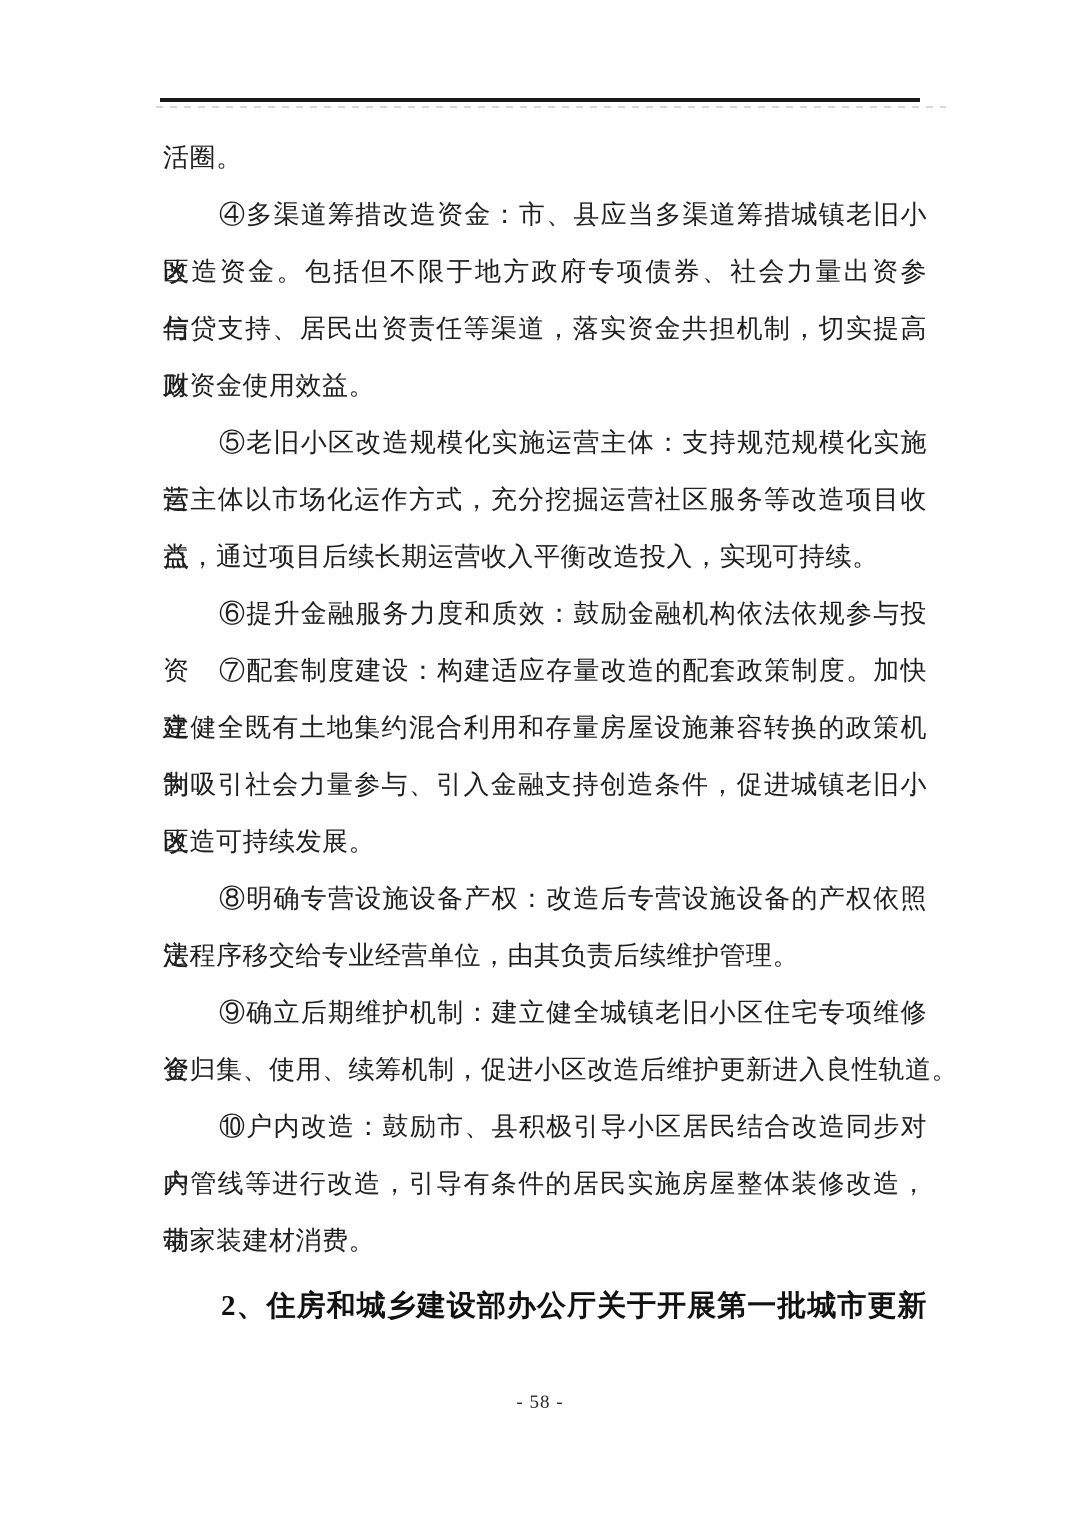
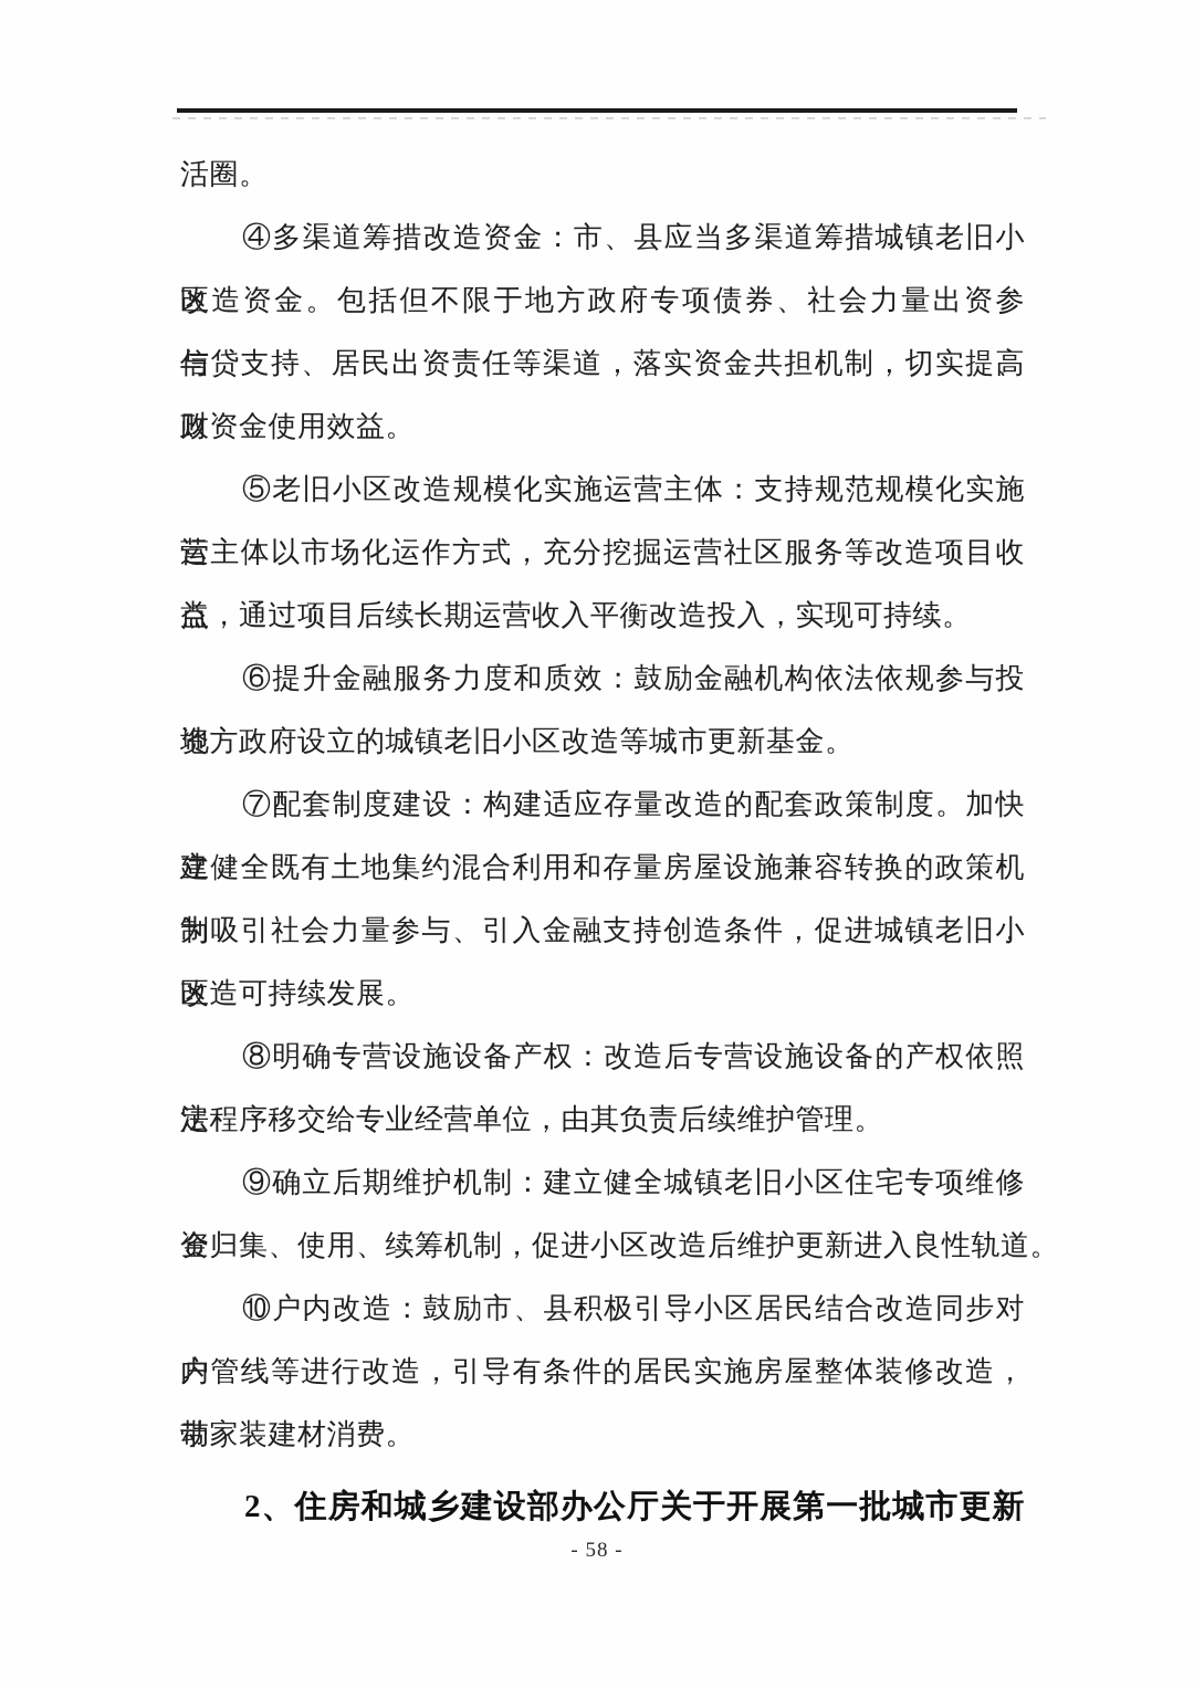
  活圈。
  ④多渠道筹措改造资金：市、县应当多渠道筹措城镇老旧小区
  改造资金。包括但不限于地方政府专项债券、社会力量出资参与、
  信贷支持、居民出资责任等渠道，落实资金共担机制，切实提高财
  政资金使用效益。
  ⑤老旧小区改造规模化实施运营主体：支持规范规模化实施运
  营主体以市场化运作方式，充分挖掘运营社区服务等改造项目收益
  点，通过项目后续长期运营收入平衡改造投入，实现可持续。
  ⑥提升金融服务力度和质效：鼓励金融机构依法依规参与投资
+ 地方政府设立的城镇老旧小区改造等城市更新基金。
  ⑦配套制度建设：构建适应存量改造的配套政策制度。加快建
  立健全既有土地集约混合利用和存量房屋设施兼容转换的政策机制，
  为吸引社会力量参与、引入金融支持创造条件，促进城镇老旧小区
  改造可持续发展。
  ⑧明确专营设施设备产权：改造后专营设施设备的产权依照法
  定程序移交给专业经营单位，由其负责后续维护管理。
  ⑨确立后期维护机制：建立健全城镇老旧小区住宅专项维修资
  金归集、使用、续筹机制，促进小区改造后维护更新进入良性轨道。
  ⑩户内改造：鼓励市、县积极引导小区居民结合改造同步对户
  内管线等进行改造，引导有条件的居民实施房屋整体装修改造，带
  动家装建材消费。
  2、住房和城乡建设部办公厅关于开展第一批城市更新
  - 58 -
